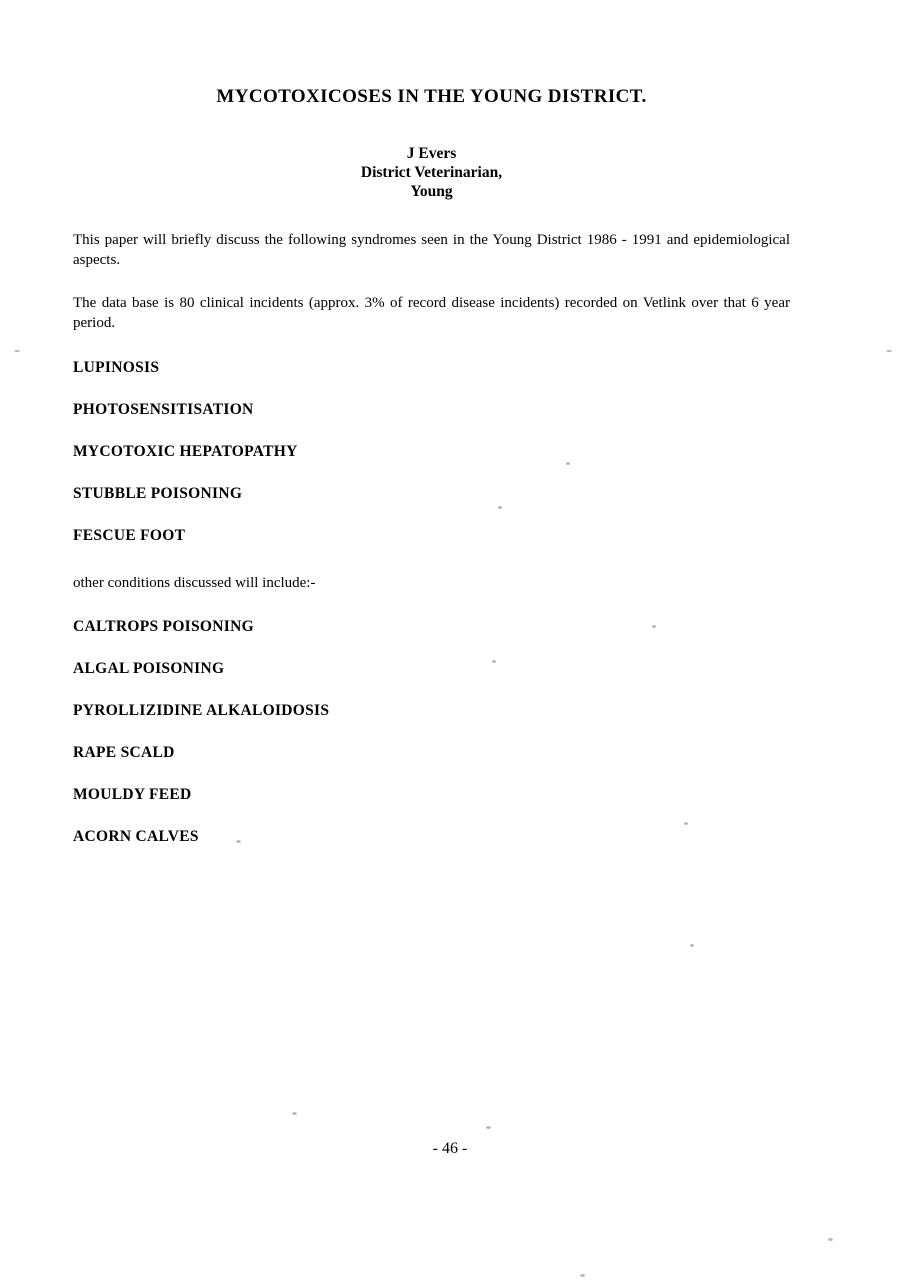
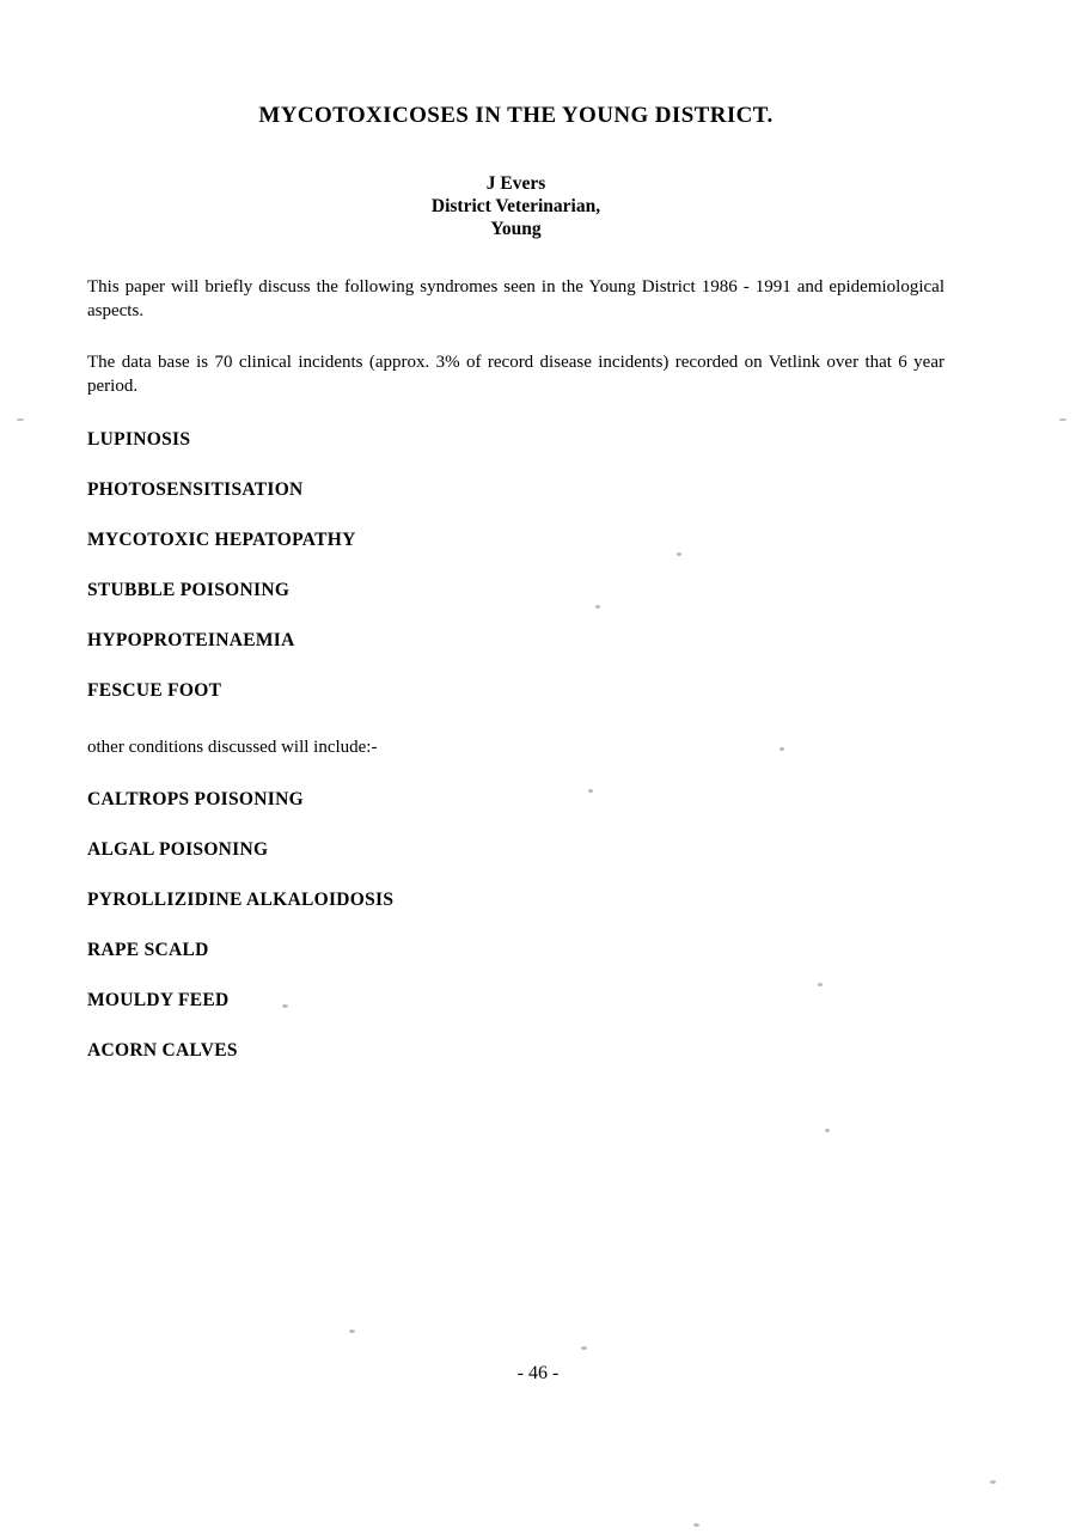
  MYCOTOXICOSES IN THE YOUNG DISTRICT.
  J Evers
  District Veterinarian,
  Young
  This paper will briefly discuss the following syndromes seen in the Young District 1986 - 1991 and epidemiological aspects.
- The data base is 80 clinical incidents (approx. 3% of record disease incidents) recorded on Vetlink over that 6 year period.
+ The data base is 70 clinical incidents (approx. 3% of record disease incidents) recorded on Vetlink over that 6 year period.
  LUPINOSIS
  PHOTOSENSITISATION
  MYCOTOXIC HEPATOPATHY
  STUBBLE POISONING
+ HYPOPROTEINAEMIA
  FESCUE FOOT
  other conditions discussed will include:-
  CALTROPS POISONING
  ALGAL POISONING
  PYROLLIZIDINE ALKALOIDOSIS
  RAPE SCALD
  MOULDY FEED
  ACORN CALVES
  - 46 -
